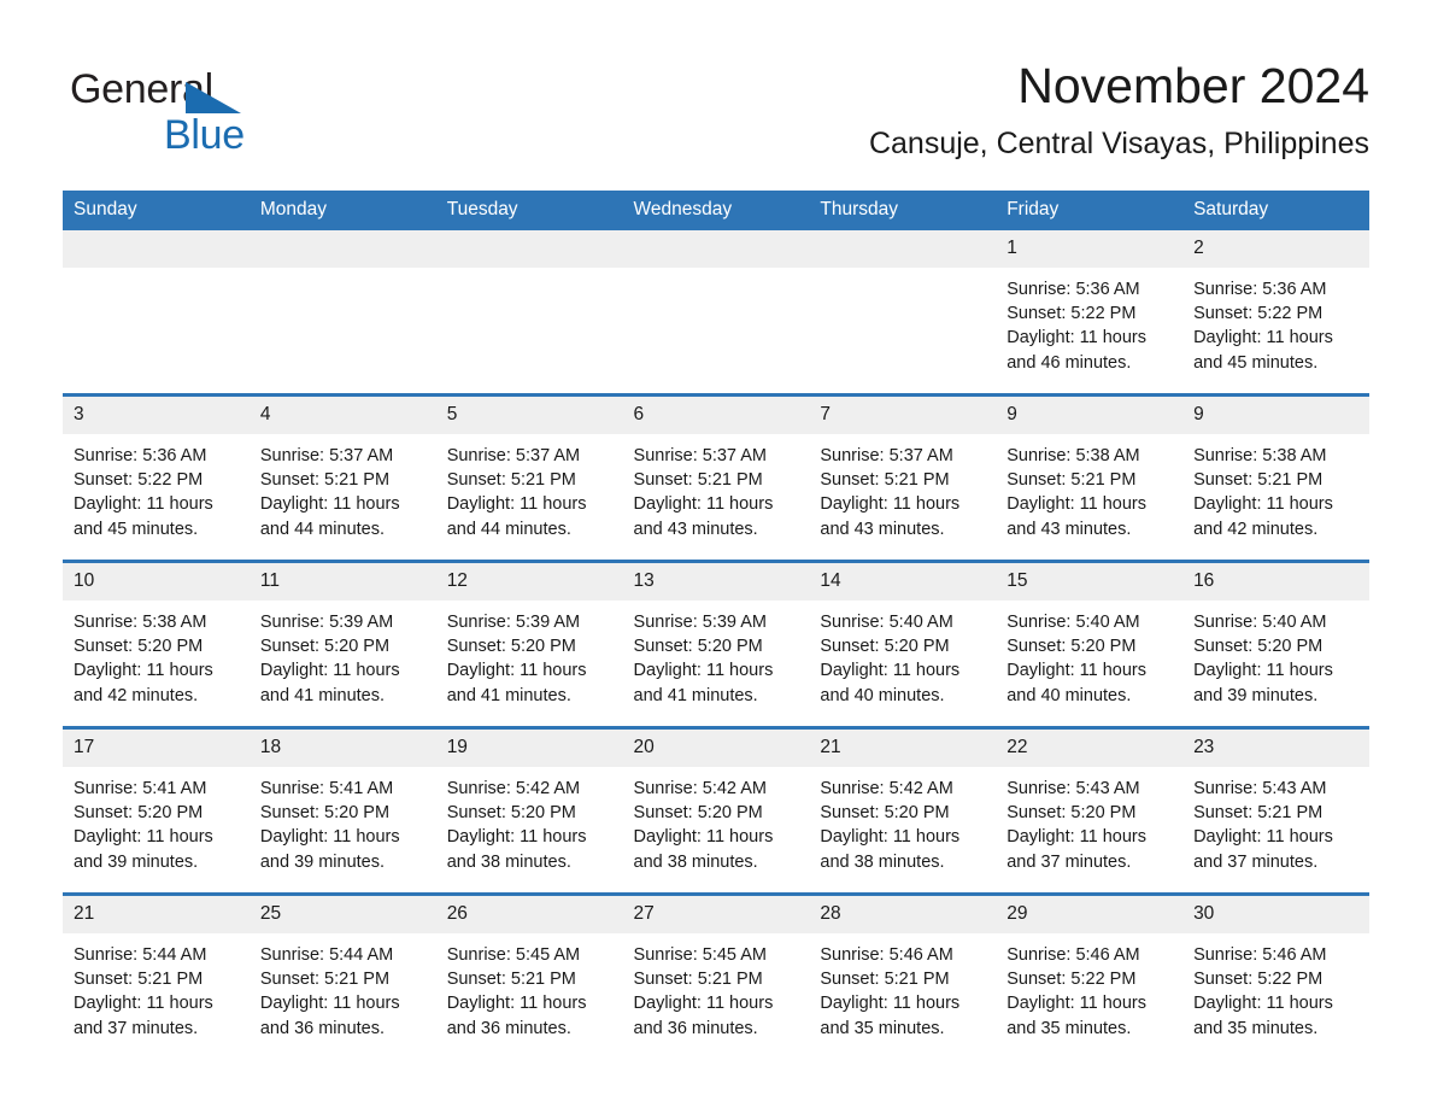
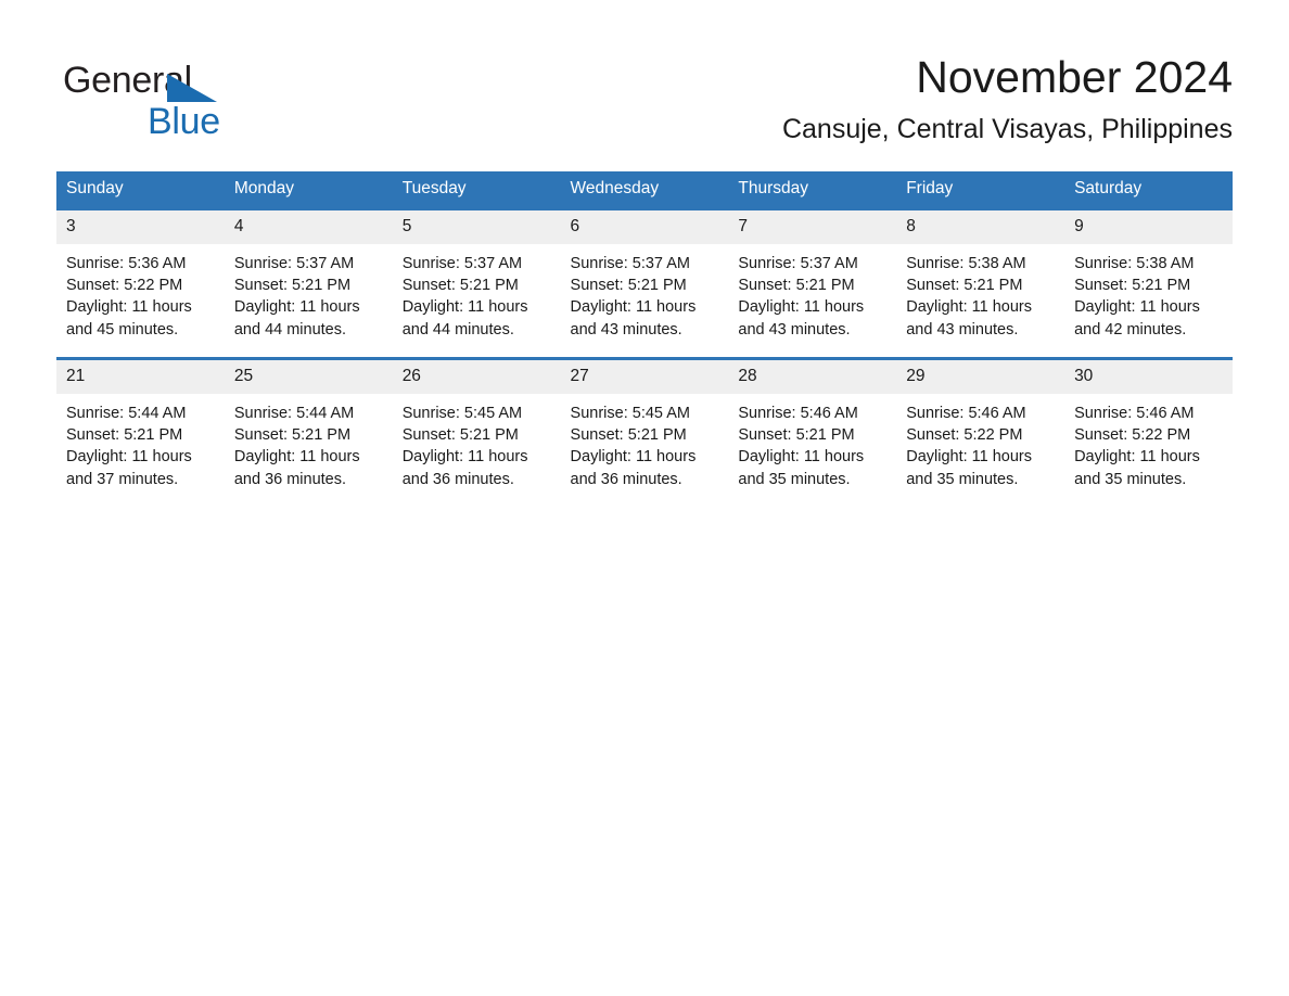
  General
  Blue
  November 2024
  Cansuje, Central Visayas, Philippines
  Sunday	Monday	Tuesday	Wednesday	Thursday	Friday	Saturday
- 					1Sunrise: 5:36 AMSunset: 5:22 PMDaylight: 11 hoursand 46 minutes.	2Sunrise: 5:36 AMSunset: 5:22 PMDaylight: 11 hoursand 45 minutes.
- 3Sunrise: 5:36 AMSunset: 5:22 PMDaylight: 11 hoursand 45 minutes.	4Sunrise: 5:37 AMSunset: 5:21 PMDaylight: 11 hoursand 44 minutes.	5Sunrise: 5:37 AMSunset: 5:21 PMDaylight: 11 hoursand 44 minutes.	6Sunrise: 5:37 AMSunset: 5:21 PMDaylight: 11 hoursand 43 minutes.	7Sunrise: 5:37 AMSunset: 5:21 PMDaylight: 11 hoursand 43 minutes.	9Sunrise: 5:38 AMSunset: 5:21 PMDaylight: 11 hoursand 43 minutes.	9Sunrise: 5:38 AMSunset: 5:21 PMDaylight: 11 hoursand 42 minutes.
+ 3Sunrise: 5:36 AMSunset: 5:22 PMDaylight: 11 hoursand 45 minutes.	4Sunrise: 5:37 AMSunset: 5:21 PMDaylight: 11 hoursand 44 minutes.	5Sunrise: 5:37 AMSunset: 5:21 PMDaylight: 11 hoursand 44 minutes.	6Sunrise: 5:37 AMSunset: 5:21 PMDaylight: 11 hoursand 43 minutes.	7Sunrise: 5:37 AMSunset: 5:21 PMDaylight: 11 hoursand 43 minutes.	8Sunrise: 5:38 AMSunset: 5:21 PMDaylight: 11 hoursand 43 minutes.	9Sunrise: 5:38 AMSunset: 5:21 PMDaylight: 11 hoursand 42 minutes.
- 10Sunrise: 5:38 AMSunset: 5:20 PMDaylight: 11 hoursand 42 minutes.	11Sunrise: 5:39 AMSunset: 5:20 PMDaylight: 11 hoursand 41 minutes.	12Sunrise: 5:39 AMSunset: 5:20 PMDaylight: 11 hoursand 41 minutes.	13Sunrise: 5:39 AMSunset: 5:20 PMDaylight: 11 hoursand 41 minutes.	14Sunrise: 5:40 AMSunset: 5:20 PMDaylight: 11 hoursand 40 minutes.	15Sunrise: 5:40 AMSunset: 5:20 PMDaylight: 11 hoursand 40 minutes.	16Sunrise: 5:40 AMSunset: 5:20 PMDaylight: 11 hoursand 39 minutes.
- 17Sunrise: 5:41 AMSunset: 5:20 PMDaylight: 11 hoursand 39 minutes.	18Sunrise: 5:41 AMSunset: 5:20 PMDaylight: 11 hoursand 39 minutes.	19Sunrise: 5:42 AMSunset: 5:20 PMDaylight: 11 hoursand 38 minutes.	20Sunrise: 5:42 AMSunset: 5:20 PMDaylight: 11 hoursand 38 minutes.	21Sunrise: 5:42 AMSunset: 5:20 PMDaylight: 11 hoursand 38 minutes.	22Sunrise: 5:43 AMSunset: 5:20 PMDaylight: 11 hoursand 37 minutes.	23Sunrise: 5:43 AMSunset: 5:21 PMDaylight: 11 hoursand 37 minutes.
  21Sunrise: 5:44 AMSunset: 5:21 PMDaylight: 11 hoursand 37 minutes.	25Sunrise: 5:44 AMSunset: 5:21 PMDaylight: 11 hoursand 36 minutes.	26Sunrise: 5:45 AMSunset: 5:21 PMDaylight: 11 hoursand 36 minutes.	27Sunrise: 5:45 AMSunset: 5:21 PMDaylight: 11 hoursand 36 minutes.	28Sunrise: 5:46 AMSunset: 5:21 PMDaylight: 11 hoursand 35 minutes.	29Sunrise: 5:46 AMSunset: 5:22 PMDaylight: 11 hoursand 35 minutes.	30Sunrise: 5:46 AMSunset: 5:22 PMDaylight: 11 hoursand 35 minutes.
